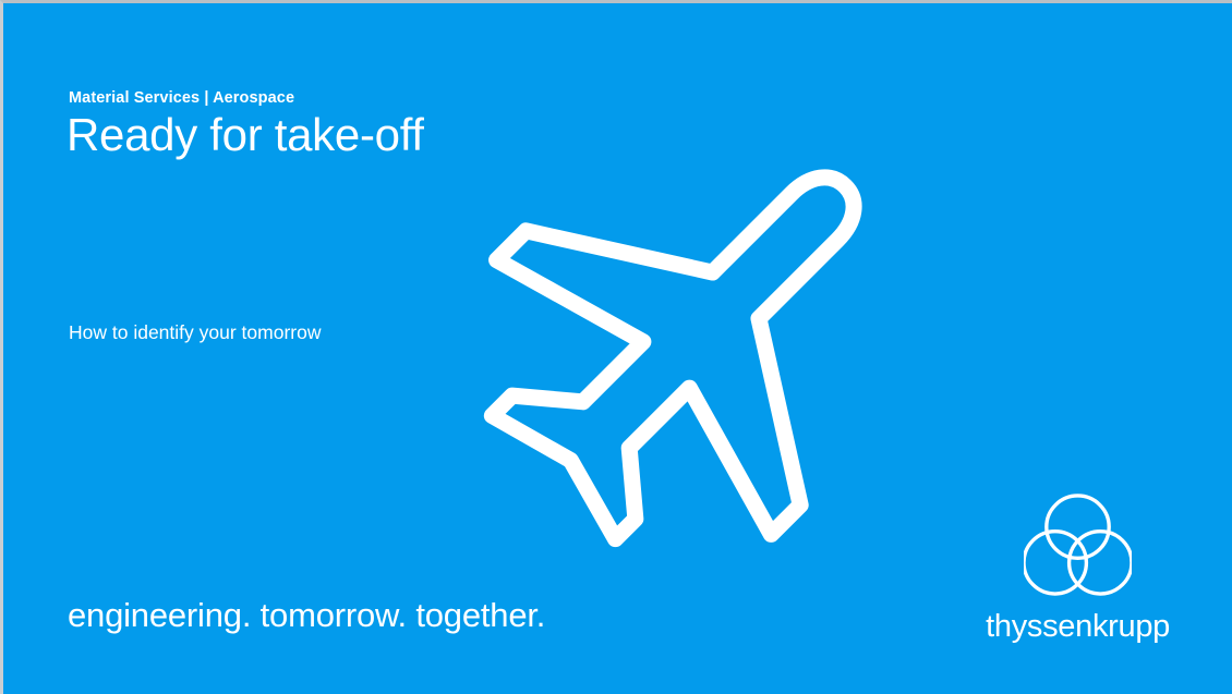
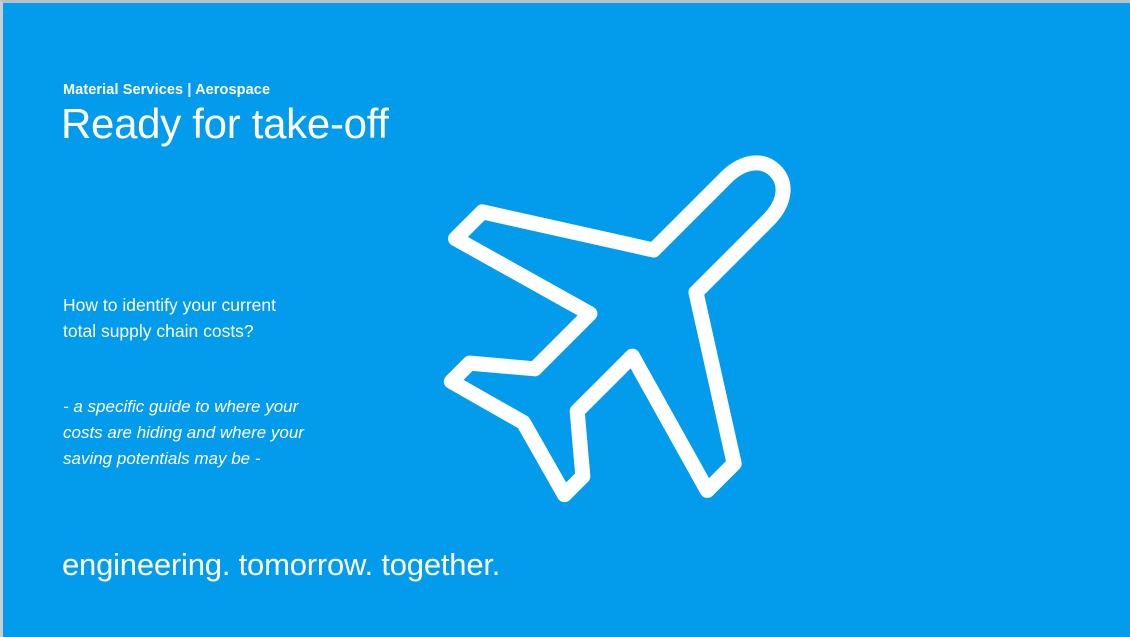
  Material Services | Aerospace
  Ready for take-off
- How to identify your tomorrow
+ How to identify your current
+ total supply chain costs?
+ - a specific guide to where your
+ costs are hiding and where your
+ saving potentials may be -
  engineering. tomorrow. together.
- thyssenkrupp
